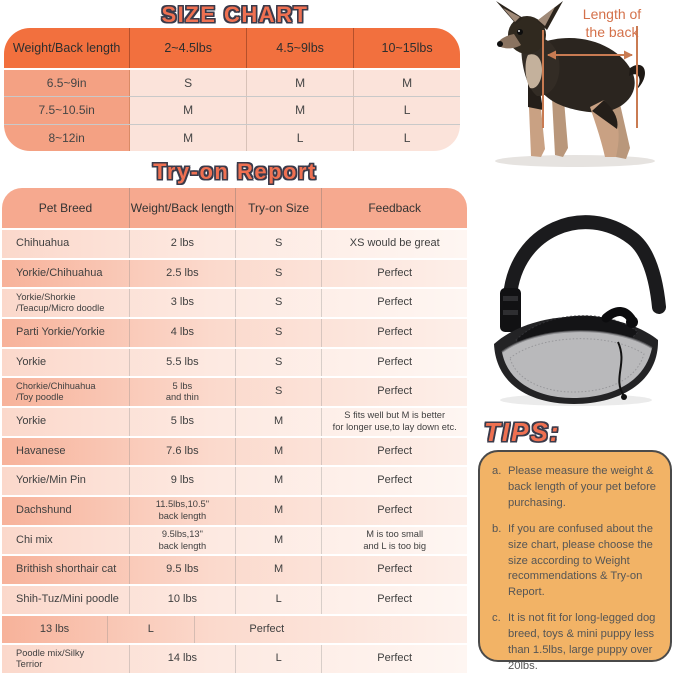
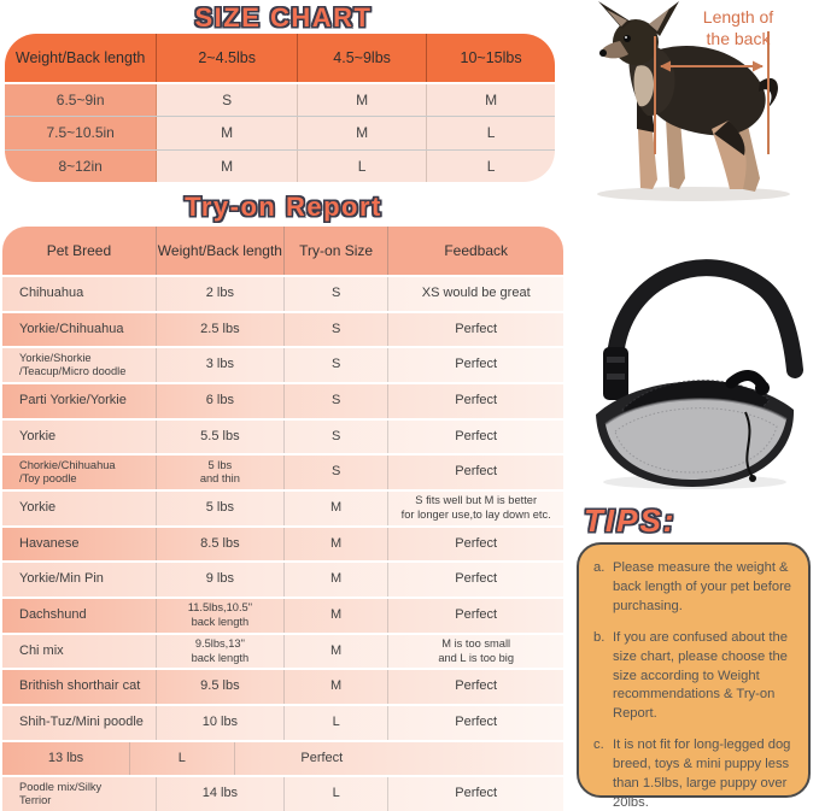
  SIZE CHART
  Weight/Back length
  2~4.5lbs
  4.5~9lbs
  10~15lbs
  6.5~9in
  S
  M
  M
  7.5~10.5in
  M
  M
  L
  8~12in
  M
  L
  L
  Length of
  the back
  Try-on Report
  Pet Breed
  Weight/Back length
  Try-on Size
  Feedback
  Chihuahua
  2 lbs
  S
  XS would be great
  Yorkie/Chihuahua
  2.5 lbs
  S
  Perfect
  Yorkie/Shorkie
  /Teacup/Micro doodle
  3 lbs
  S
  Perfect
  Parti Yorkie/Yorkie
- 4 lbs
+ 6 lbs
  S
  Perfect
  Yorkie
  5.5 lbs
  S
  Perfect
  Chorkie/Chihuahua
  /Toy poodle
  5 lbs
  and thin
  S
  Perfect
  Yorkie
  5 lbs
  M
  S fits well but M is better
  for longer use,to lay down etc.
  Havanese
- 7.6 lbs
+ 8.5 lbs
  M
  Perfect
  Yorkie/Min Pin
  9 lbs
  M
  Perfect
  Dachshund
  11.5lbs,10.5"
  back length
  M
  Perfect
  Chi mix
  9.5lbs,13"
  back length
  M
  M is too small
  and L is too big
  Brithish shorthair cat
  9.5 lbs
  M
  Perfect
  Shih-Tuz/Mini poodle
  10 lbs
  L
  Perfect
  13 lbs
  L
  Perfect
  Poodle mix/Silky
  Terrior
  14 lbs
  L
  Perfect
  TIPS:
  a.
  Please measure the weight & back length of your pet before purchasing.
  b.
  If you are confused about the size chart, please choose the size according to Weight recommendations & Try-on Report.
  c.
  It is not fit for long-legged dog breed, toys & mini puppy less than 1.5lbs, large puppy over 20lbs.
